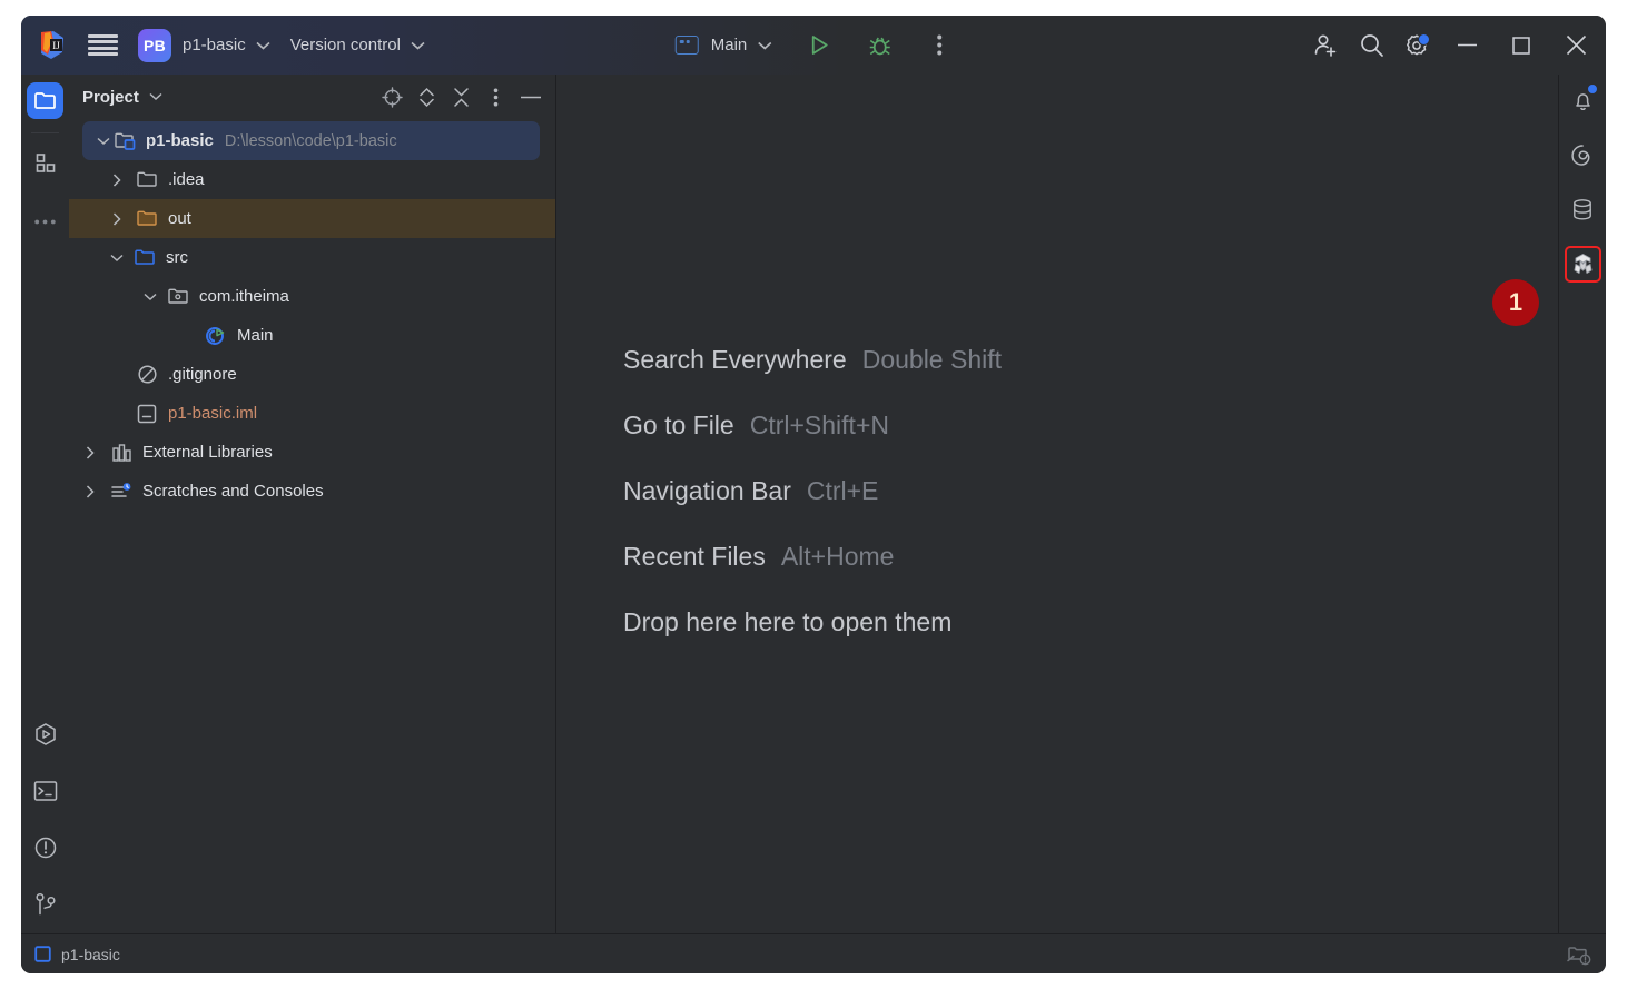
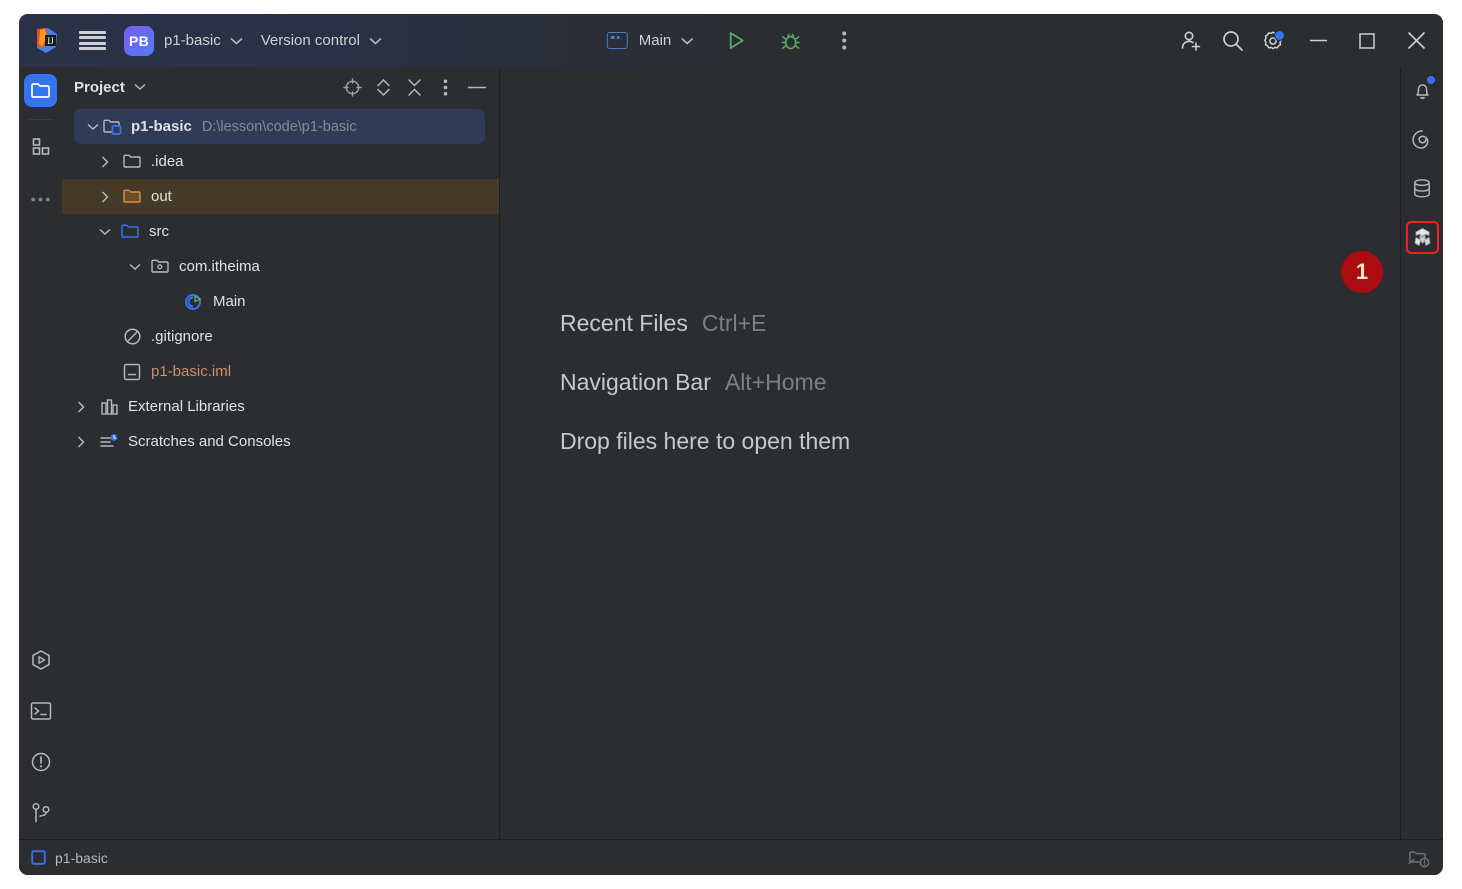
  IJ
  PB
  p1-basic
  Version control
  Main
  Project
  p1-basic
  D:\lesson\code\p1-basic
  .idea
  out
  src
  com.itheima
  Main
  .gitignore
  p1-basic.iml
  External Libraries
  Scratches and Consoles
- Search Everywhere
- Double Shift
- Go to File
- Ctrl+Shift+N
- Navigation Bar
+ Recent Files
  Ctrl+E
- Recent Files
+ Navigation Bar
  Alt+Home
- Drop here here to open them
+ Drop files here to open them
  1
  p1-basic
